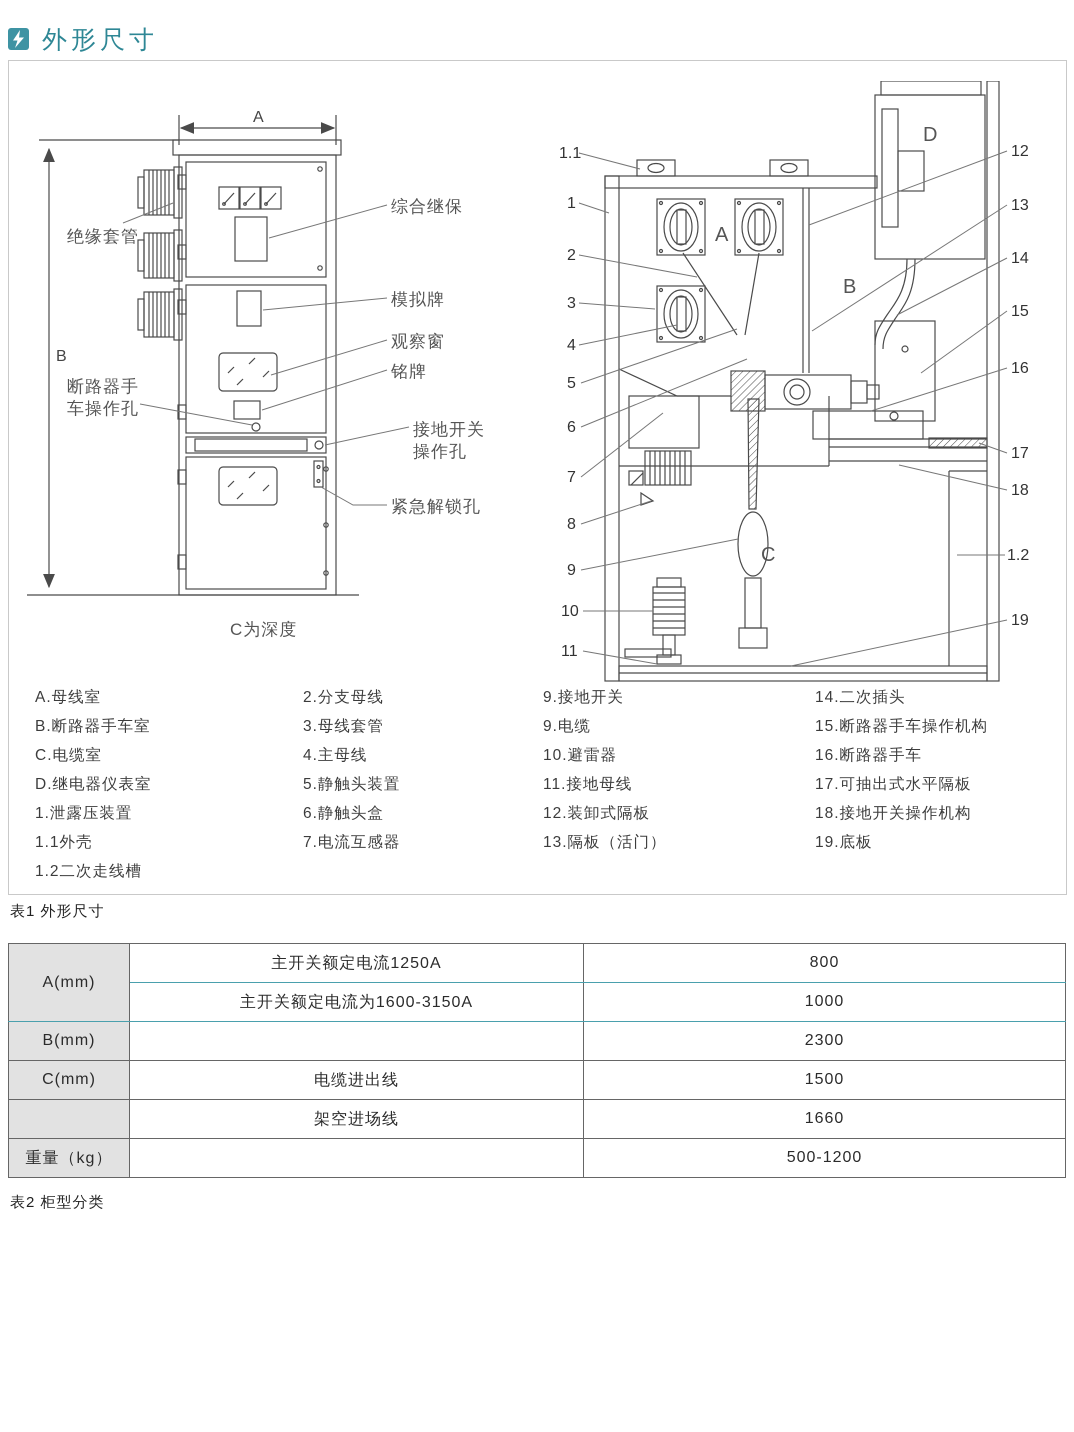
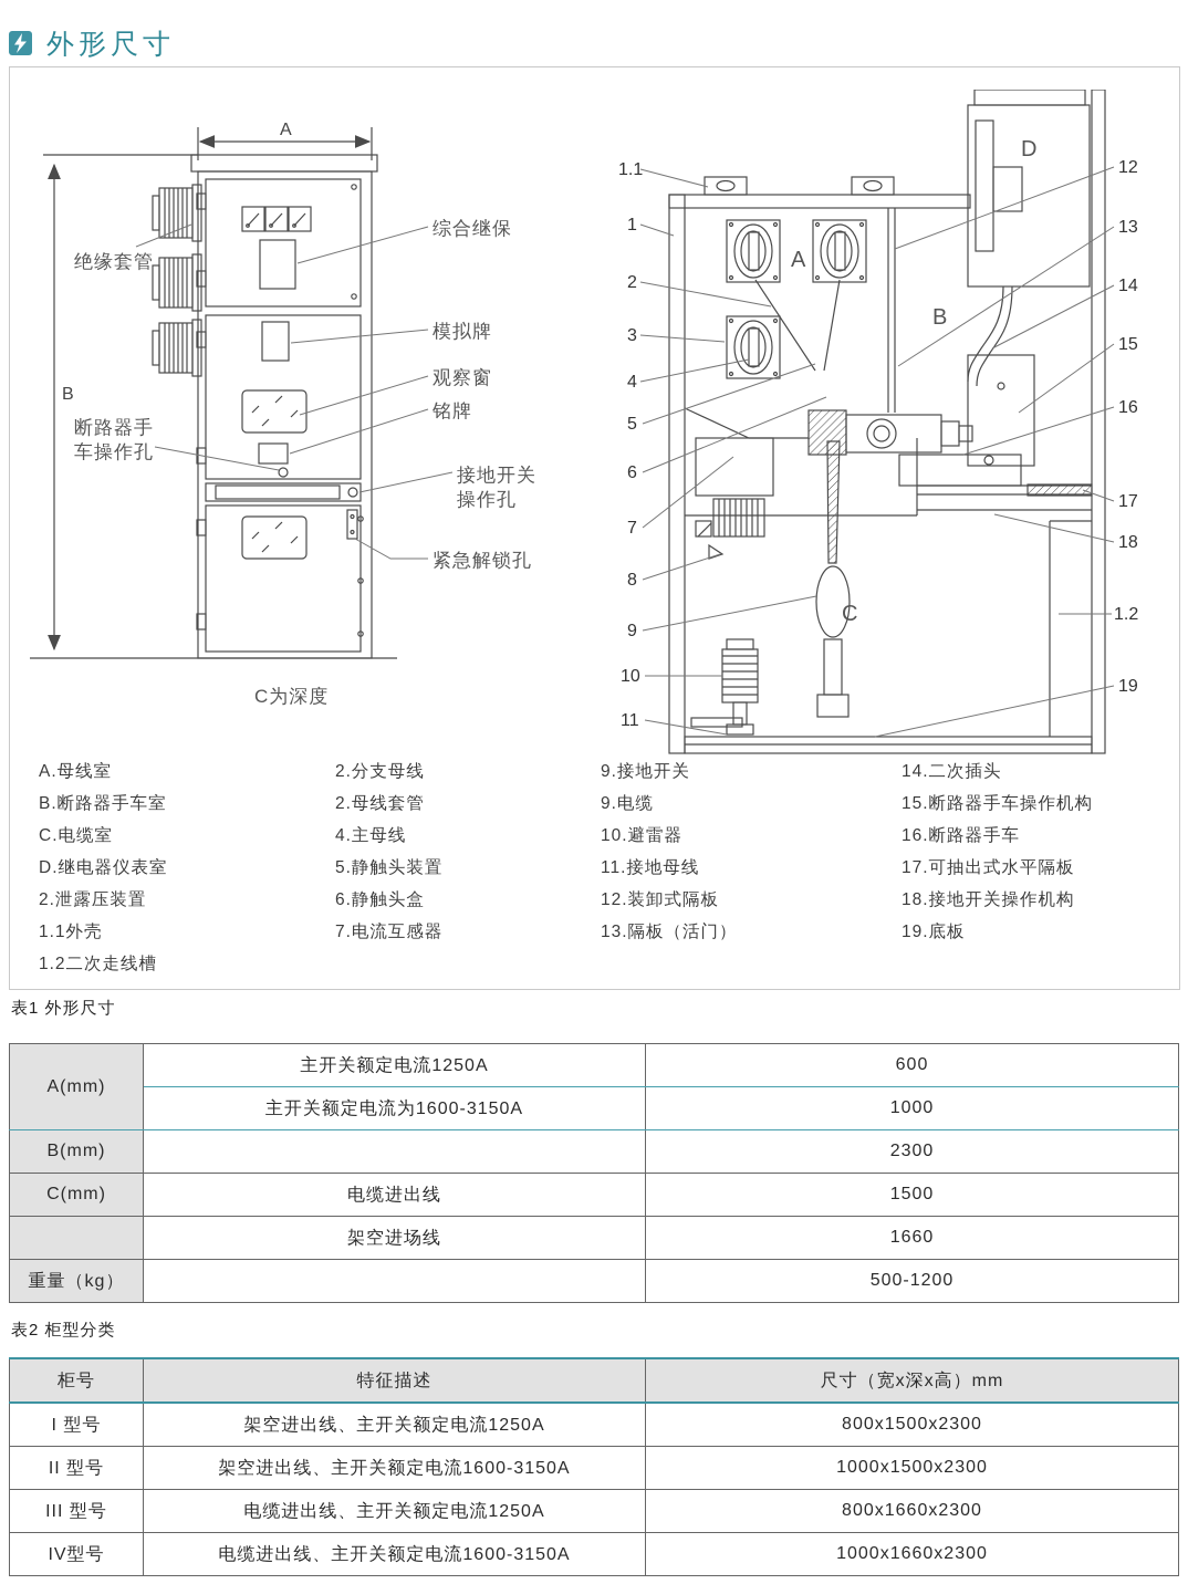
  外形尺寸
  A
  B
  绝缘套管
  断路器手
  车操作孔
  综合继保
  模拟牌
  观察窗
  铭牌
  接地开关
  操作孔
  紧急解锁孔
  C为深度
  A
  B
  C
  D
  1.1
  1
  2
  3
  4
  5
  6
  7
  8
  9
  10
  11
  12
  13
  14
  15
  16
  17
  18
  1.2
  19
  A.母线室
  B.断路器手车室
  C.电缆室
  D.继电器仪表室
- 1.泄露压装置
+ 2.泄露压装置
  1.1外壳
  1.2二次走线槽
  2.分支母线
- 3.母线套管
+ 2.母线套管
  4.主母线
  5.静触头装置
  6.静触头盒
  7.电流互感器
  9.接地开关
  9.电缆
  10.避雷器
  11.接地母线
  12.装卸式隔板
  13.隔板（活门）
  14.二次插头
  15.断路器手车操作机构
  16.断路器手车
  17.可抽出式水平隔板
  18.接地开关操作机构
  19.底板
  表1 外形尺寸
- A(mm)	主开关额定电流1250A	800
+ A(mm)	主开关额定电流1250A	600
  主开关额定电流为1600-3150A	1000
  B(mm)		2300
  C(mm)	电缆进出线	1500
  	架空进场线	1660
  重量（kg）		500-1200
  表2 柜型分类
+ 柜号	特征描述	尺寸（宽x深x高）mm
+ I 型号	架空进出线、主开关额定电流1250A	800x1500x2300
+ II 型号	架空进出线、主开关额定电流1600-3150A	1000x1500x2300
+ III 型号	电缆进出线、主开关额定电流1250A	800x1660x2300
+ IV型号	电缆进出线、主开关额定电流1600-3150A	1000x1660x2300
